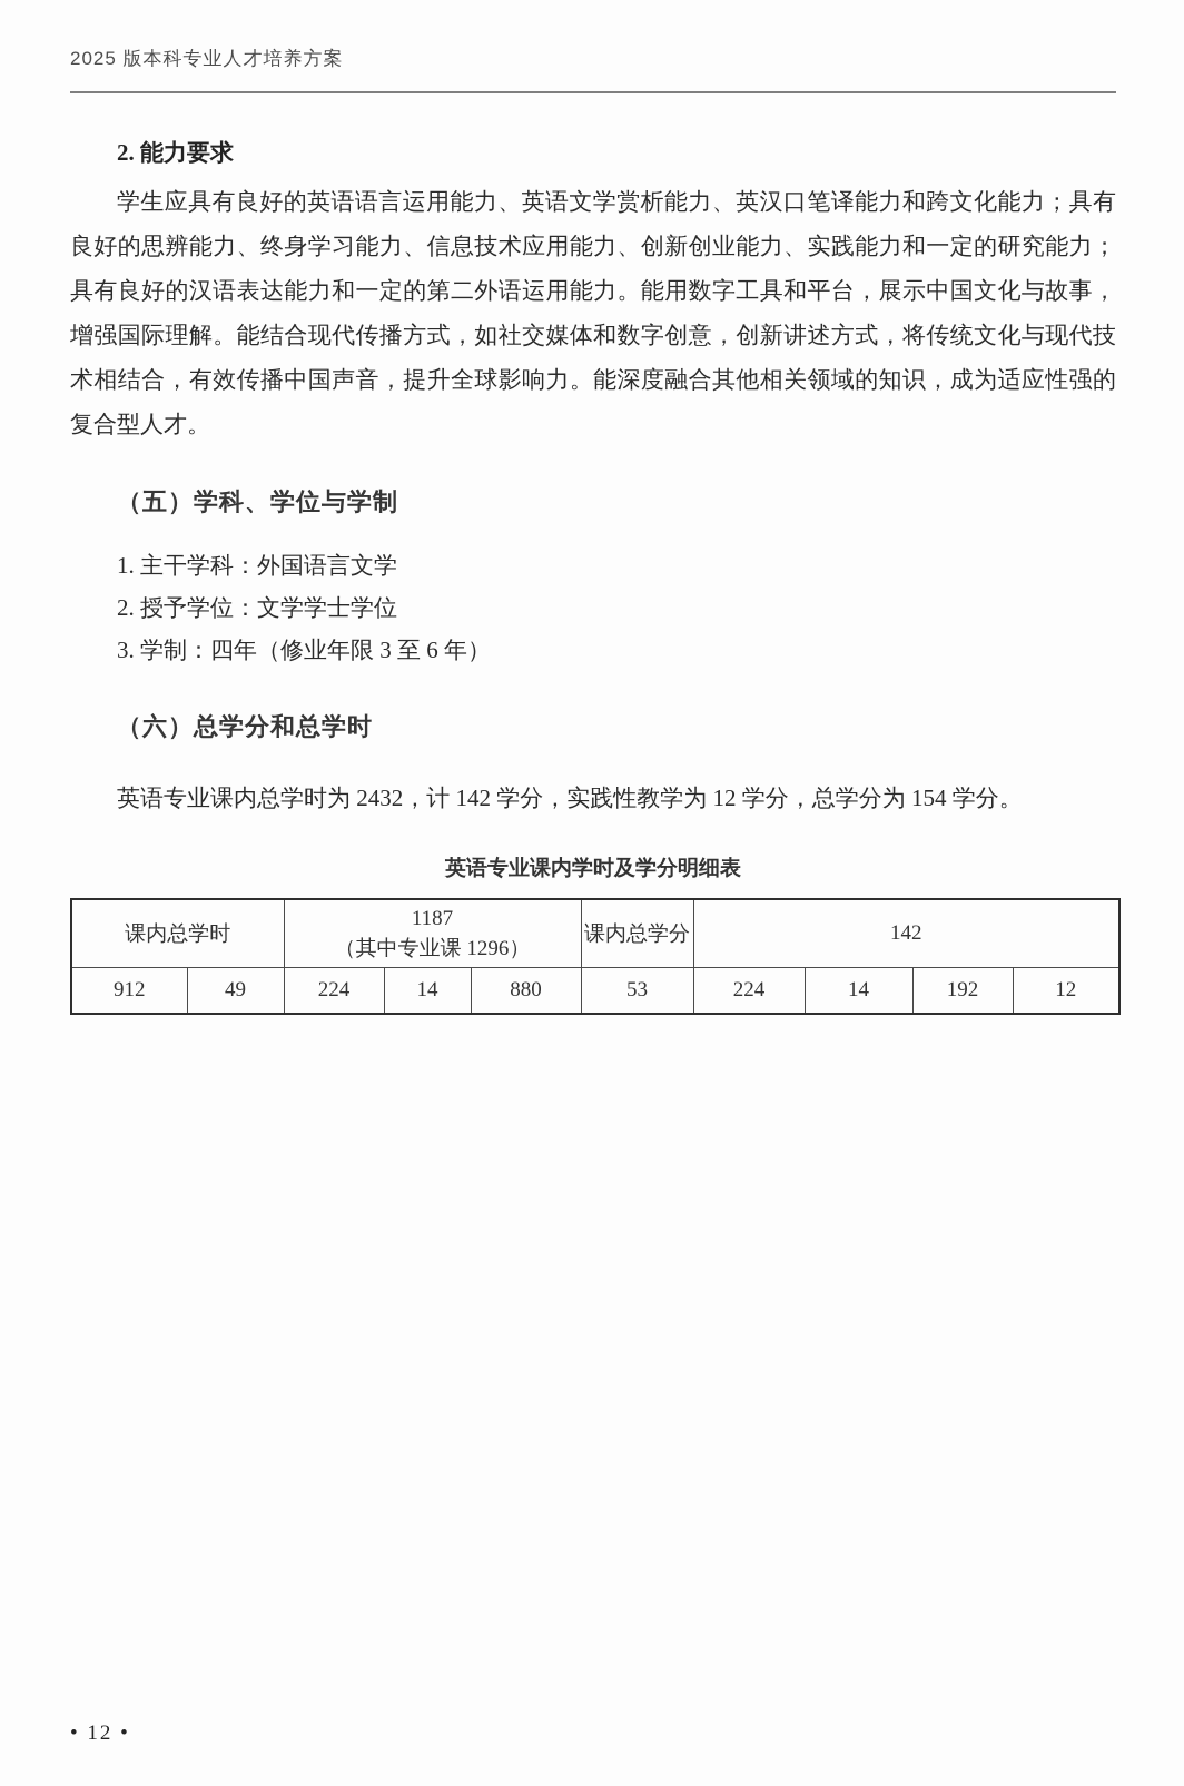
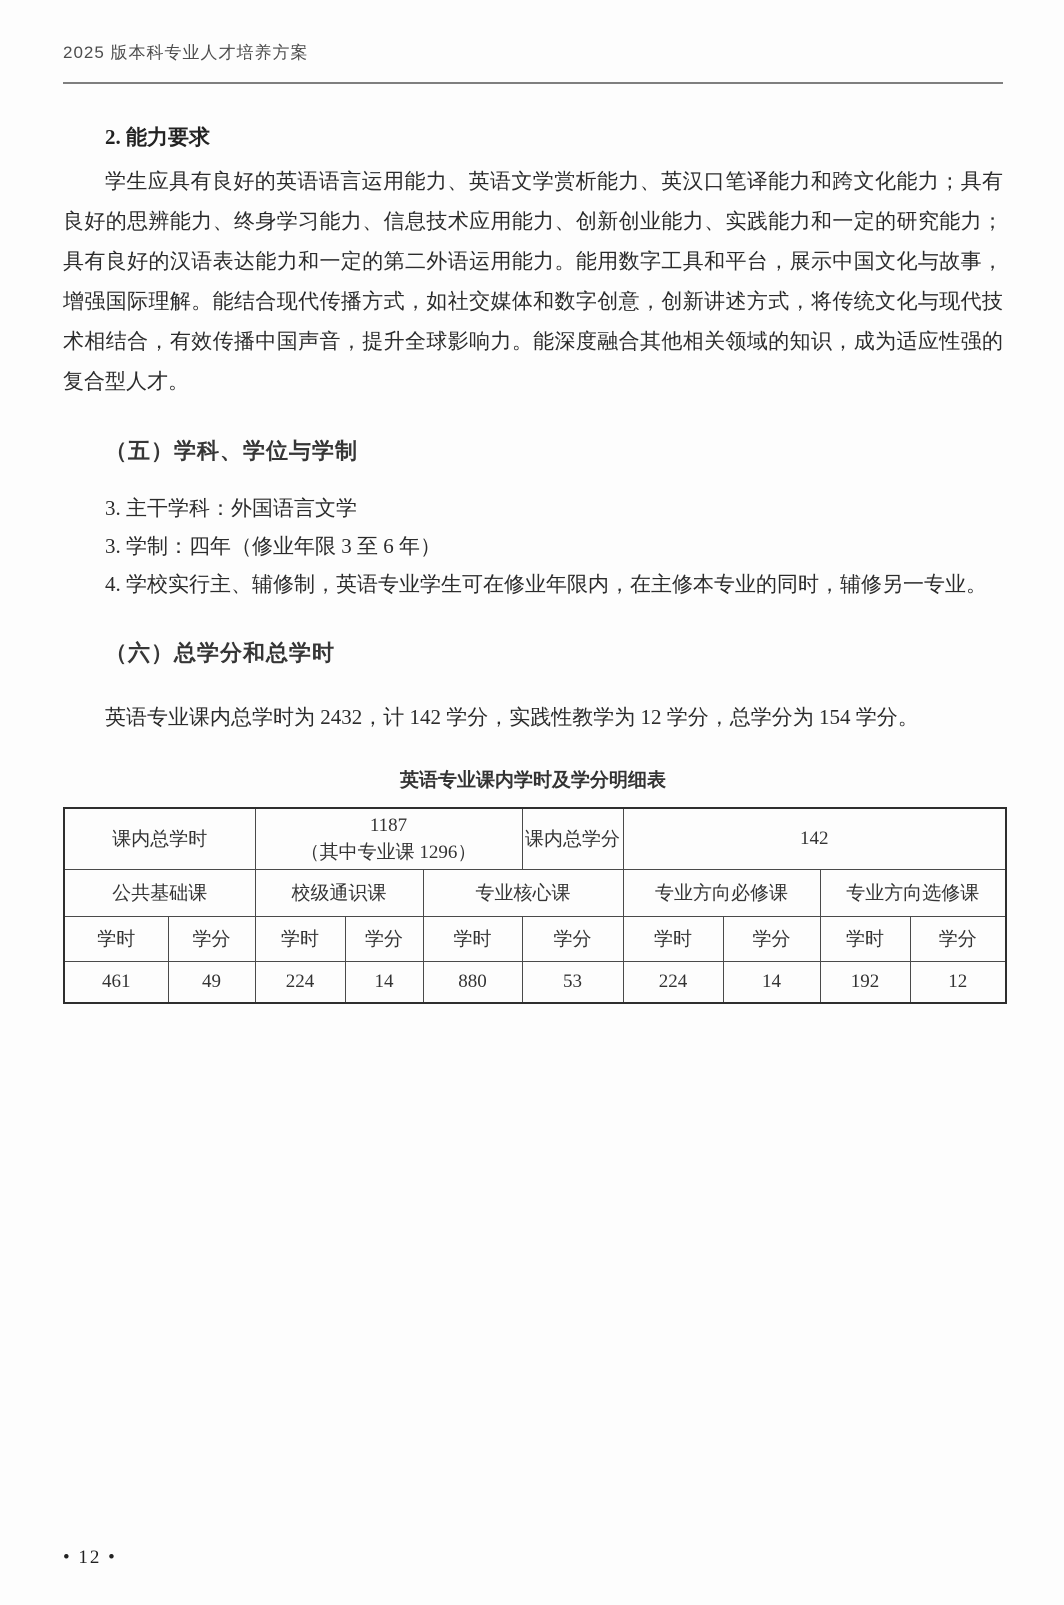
  2025 版本科专业人才培养方案
  2. 能力要求
  学生应具有良好的英语语言运用能力、英语文学赏析能力、英汉口笔译能力和跨文化能力；具有良好的思辨能力、终身学习能力、信息技术应用能力、创新创业能力、实践能力和一定的研究能力；具有良好的汉语表达能力和一定的第二外语运用能力。能用数字工具和平台，展示中国文化与故事，增强国际理解。能结合现代传播方式，如社交媒体和数字创意，创新讲述方式，将传统文化与现代技术相结合，有效传播中国声音，提升全球影响力。能深度融合其他相关领域的知识，成为适应性强的复合型人才。
  （五）学科、学位与学制
- 1. 主干学科：外国语言文学
+ 3. 主干学科：外国语言文学
- 2. 授予学位：文学学士学位
  3. 学制：四年（修业年限 3 至 6 年）
+ 4. 学校实行主、辅修制，英语专业学生可在修业年限内，在主修本专业的同时，辅修另一专业。
  （六）总学分和总学时
  英语专业课内总学时为 2432，计 142 学分，实践性教学为 12 学分，总学分为 154 学分。
  英语专业课内学时及学分明细表
  课内总学时	1187 （其中专业课 1296）	课内总学分	142
+ 公共基础课	校级通识课	专业核心课	专业方向必修课	专业方向选修课
+ 学时	学分	学时	学分	学时	学分	学时	学分	学时	学分
- 912	49	224	14	880	53	224	14	192	12
+ 461	49	224	14	880	53	224	14	192	12
  • 12 •
